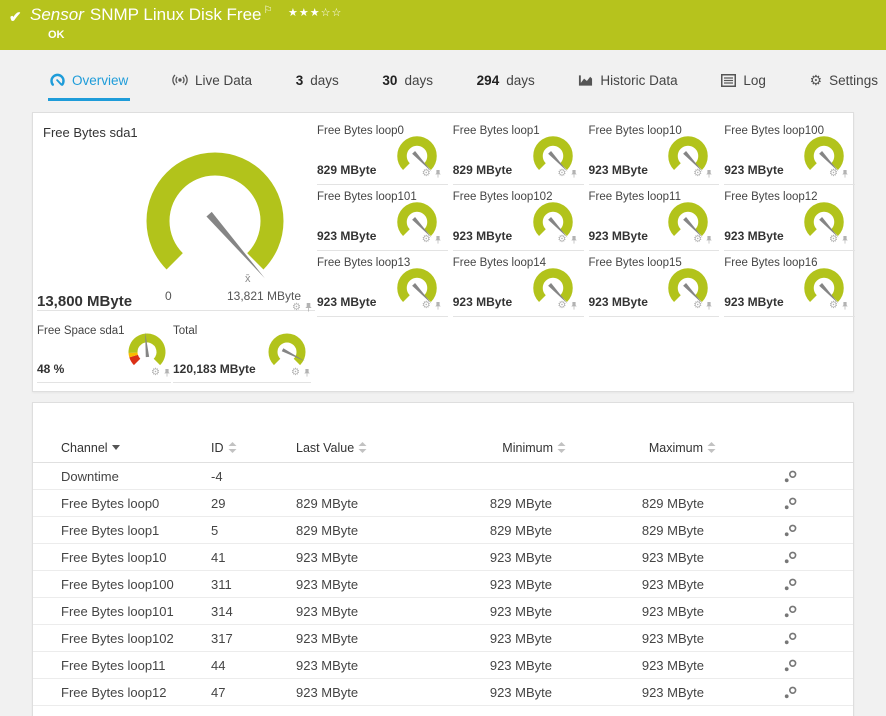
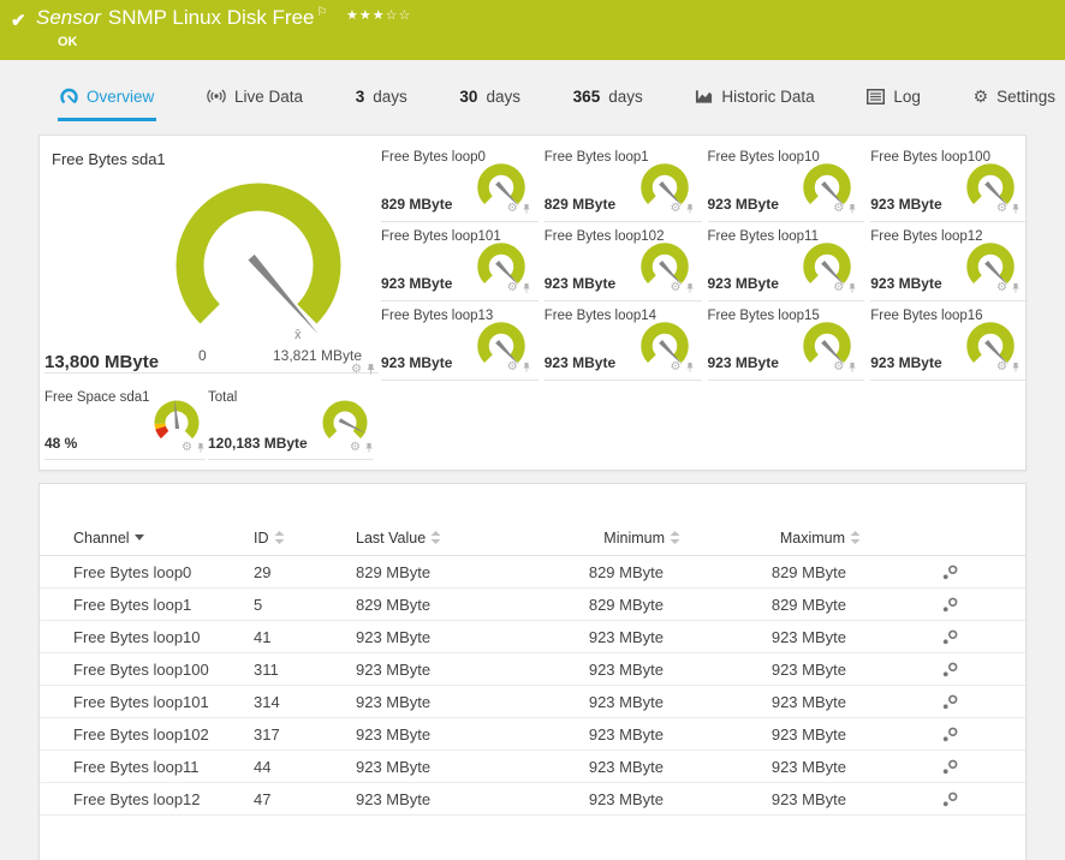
  ✔
  Sensor SNMP Linux Disk Free ⚐
  ★★★☆☆
  OK
  Overview
  Live Data
  3
  days
  30
  days
- 294
+ 365
  days
  Historic Data
  Log
  ⚙
  Settings
  Free Bytes sda1
  x̄
  0
  13,821 MByte
  13,800 MByte
  ⚙
  Free Bytes loop0
  829 MByte
  ⚙
  Free Bytes loop1
  829 MByte
  ⚙
  Free Bytes loop10
  923 MByte
  ⚙
  Free Bytes loop100
  923 MByte
  ⚙
  Free Bytes loop101
  923 MByte
  ⚙
  Free Bytes loop102
  923 MByte
  ⚙
  Free Bytes loop11
  923 MByte
  ⚙
  Free Bytes loop12
  923 MByte
  ⚙
  Free Bytes loop13
  923 MByte
  ⚙
  Free Bytes loop14
  923 MByte
  ⚙
  Free Bytes loop15
  923 MByte
  ⚙
  Free Bytes loop16
  923 MByte
  ⚙
  Free Space sda1
  48 %
  ⚙
  Total
  120,183 MByte
  ⚙
  Channel
  ID
  Last Value
  Minimum
  Maximum
- Downtime
- -4
  Free Bytes loop0
  29
  829 MByte
  829 MByte
  829 MByte
  Free Bytes loop1
  5
  829 MByte
  829 MByte
  829 MByte
  Free Bytes loop10
  41
  923 MByte
  923 MByte
  923 MByte
  Free Bytes loop100
  311
  923 MByte
  923 MByte
  923 MByte
  Free Bytes loop101
  314
  923 MByte
  923 MByte
  923 MByte
  Free Bytes loop102
  317
  923 MByte
  923 MByte
  923 MByte
  Free Bytes loop11
  44
  923 MByte
  923 MByte
  923 MByte
  Free Bytes loop12
  47
  923 MByte
  923 MByte
  923 MByte
